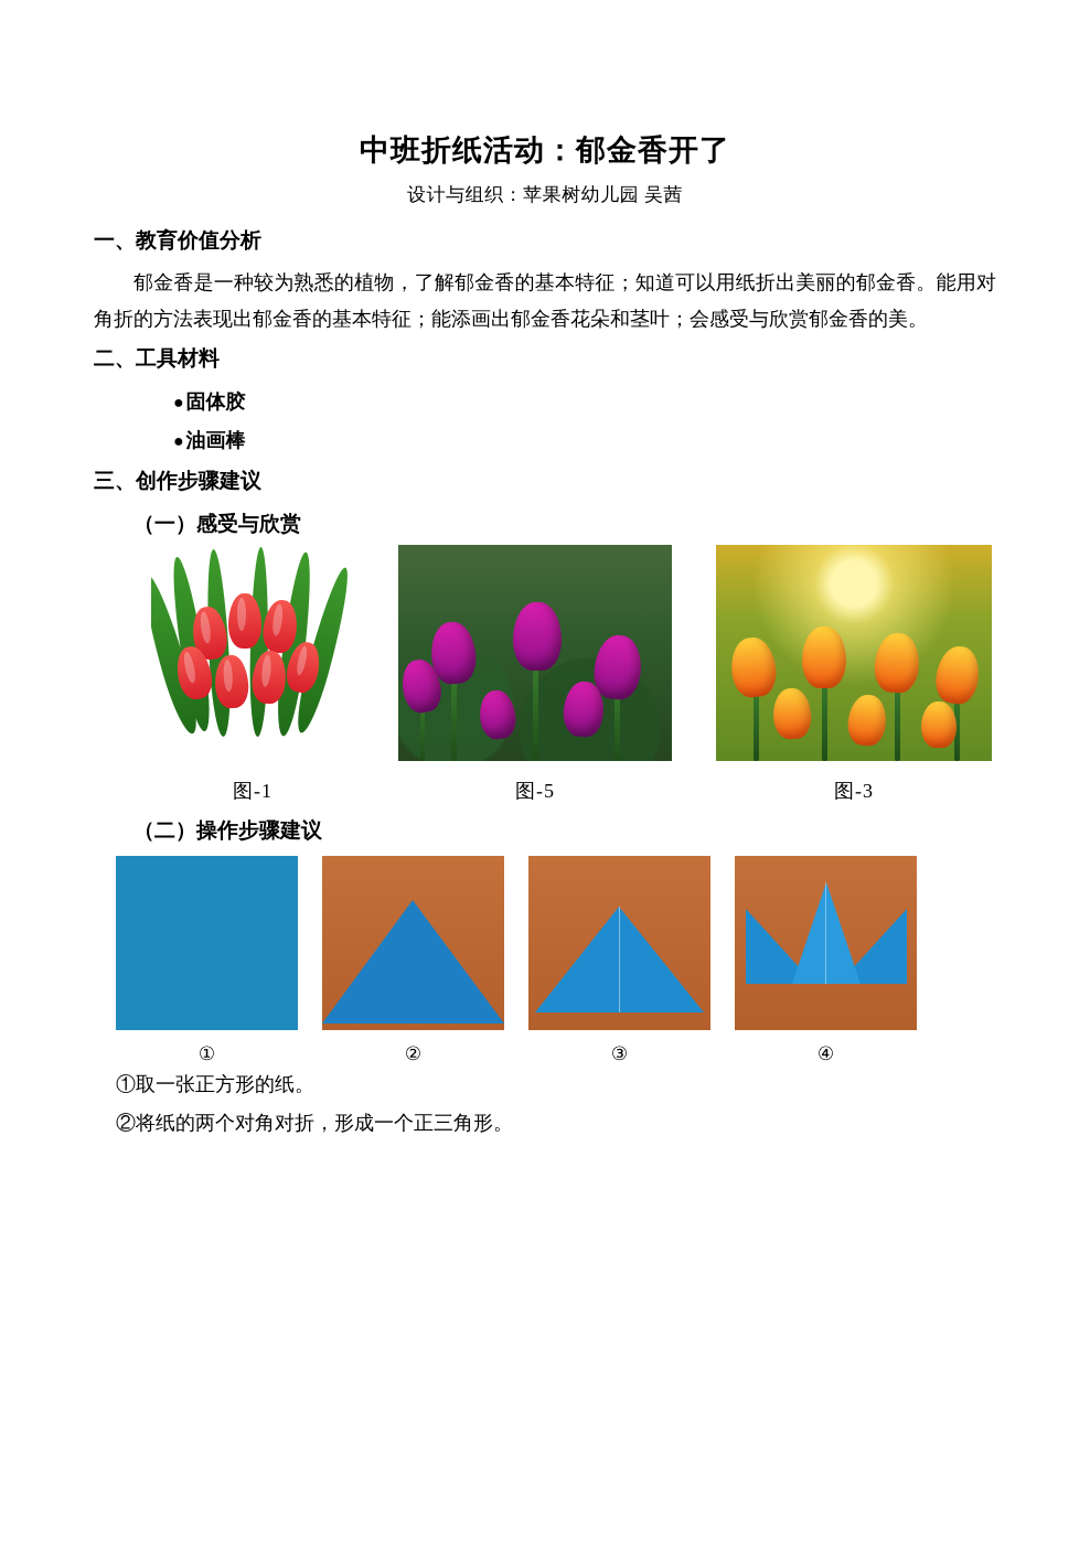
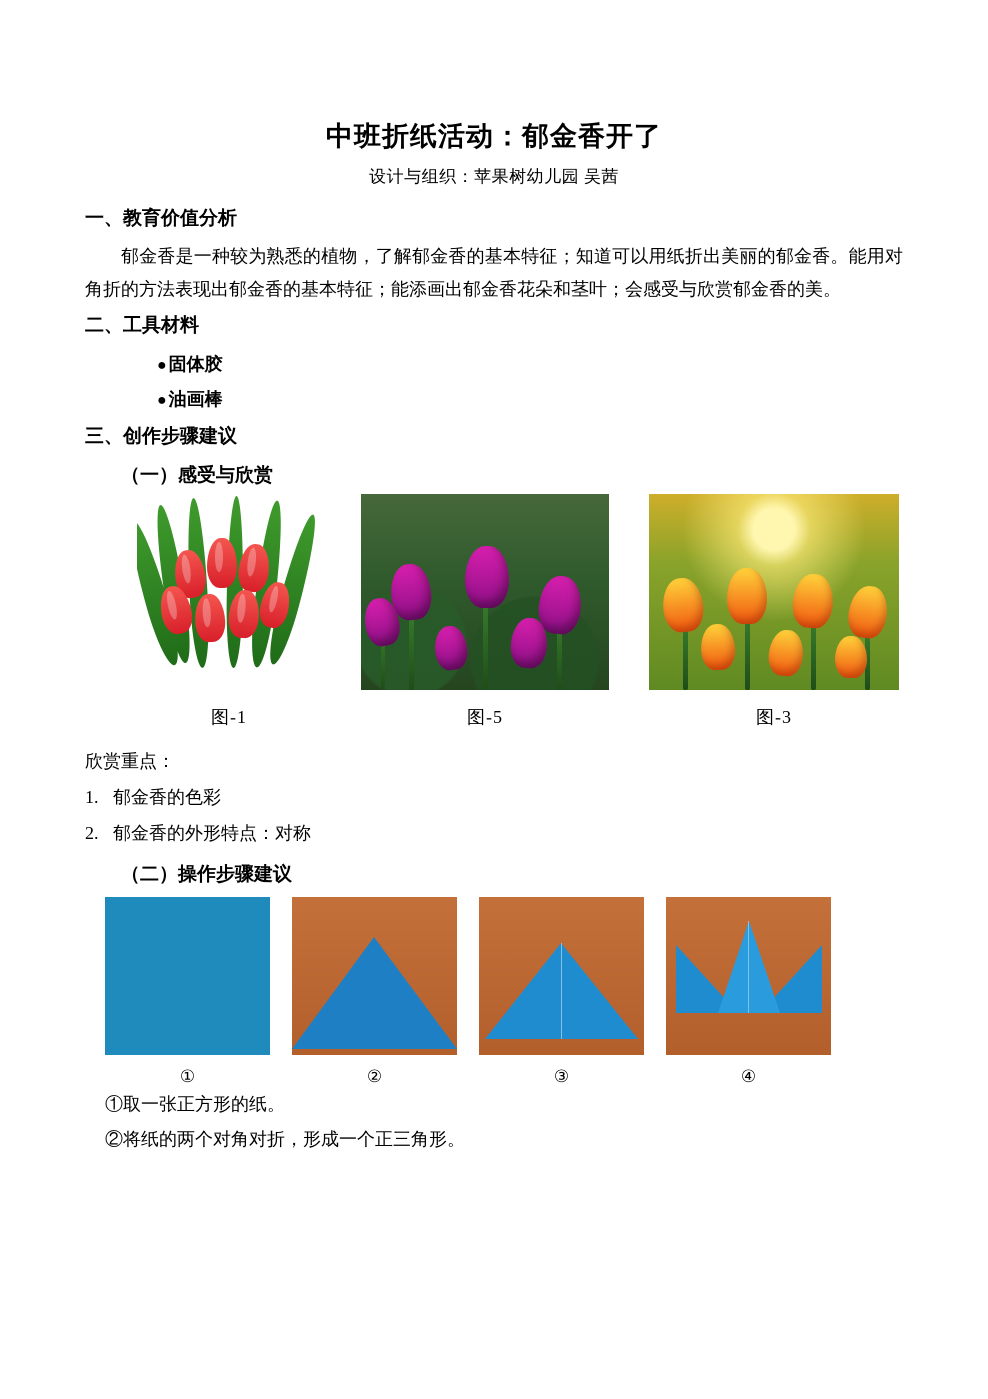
  中班折纸活动：郁金香开了
  设计与组织：苹果树幼儿园 吴茜
  一、教育价值分析
  郁金香是一种较为熟悉的植物，了解郁金香的基本特征；知道可以用纸折出美丽的郁金香。能用对角折的方法表现出郁金香的基本特征；能添画出郁金香花朵和茎叶；会感受与欣赏郁金香的美。
  二、工具材料
  ●固体胶
  ●油画棒
  三、创作步骤建议
  （一）感受与欣赏
  图-1
  图-5
  图-3
+ 欣赏重点：
+ 1. 郁金香的色彩
+ 2. 郁金香的外形特点：对称
  （二）操作步骤建议
  ①
  ②
  ③
  ④
  ①取一张正方形的纸。
  ②将纸的两个对角对折，形成一个正三角形。
